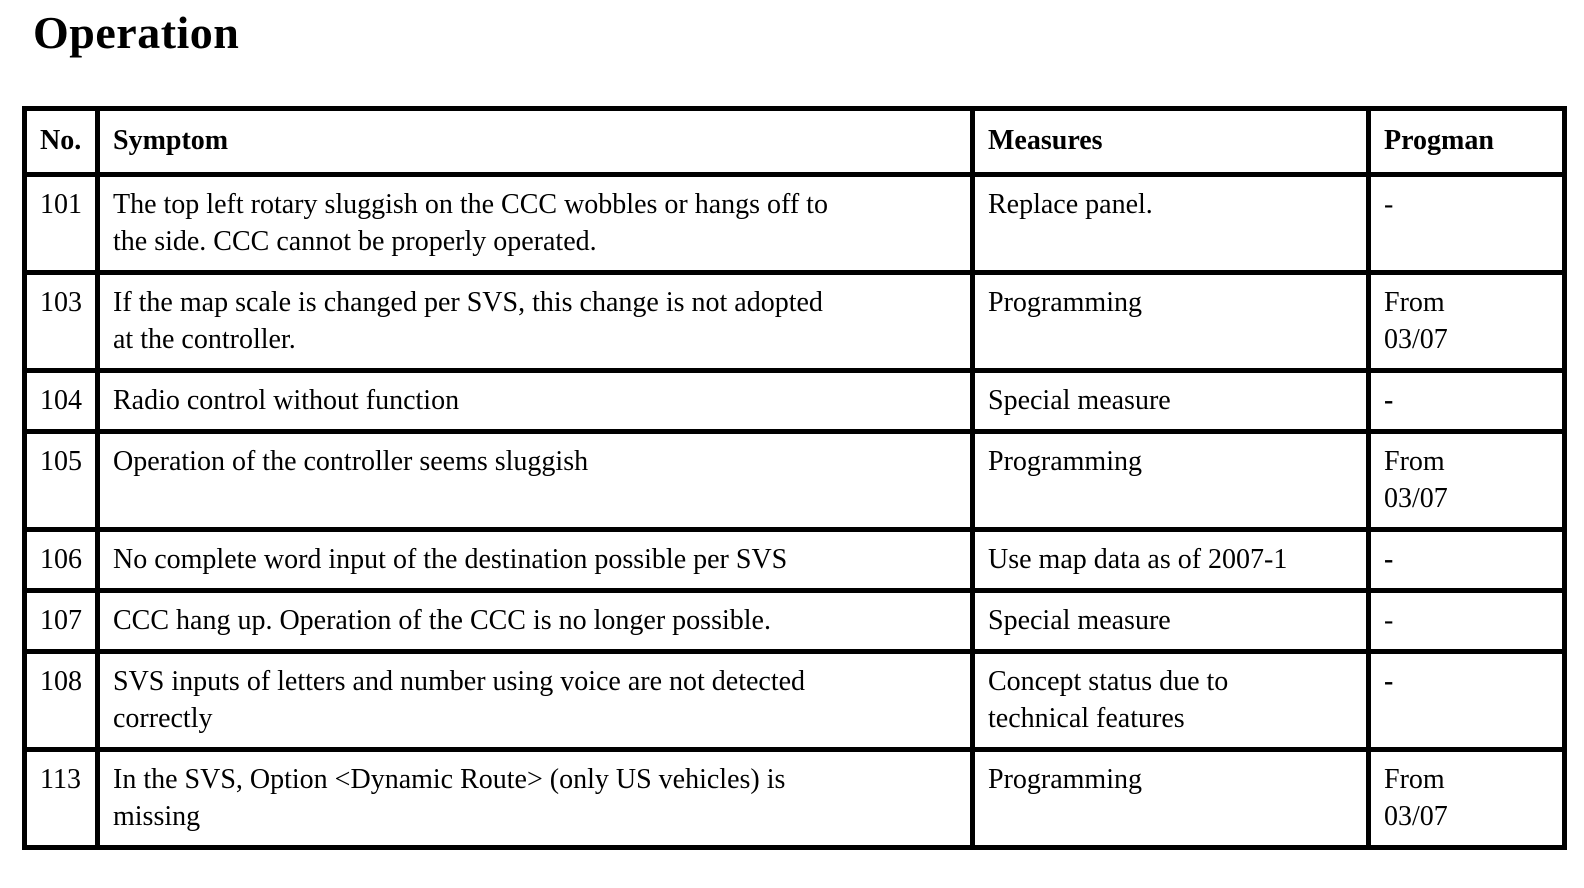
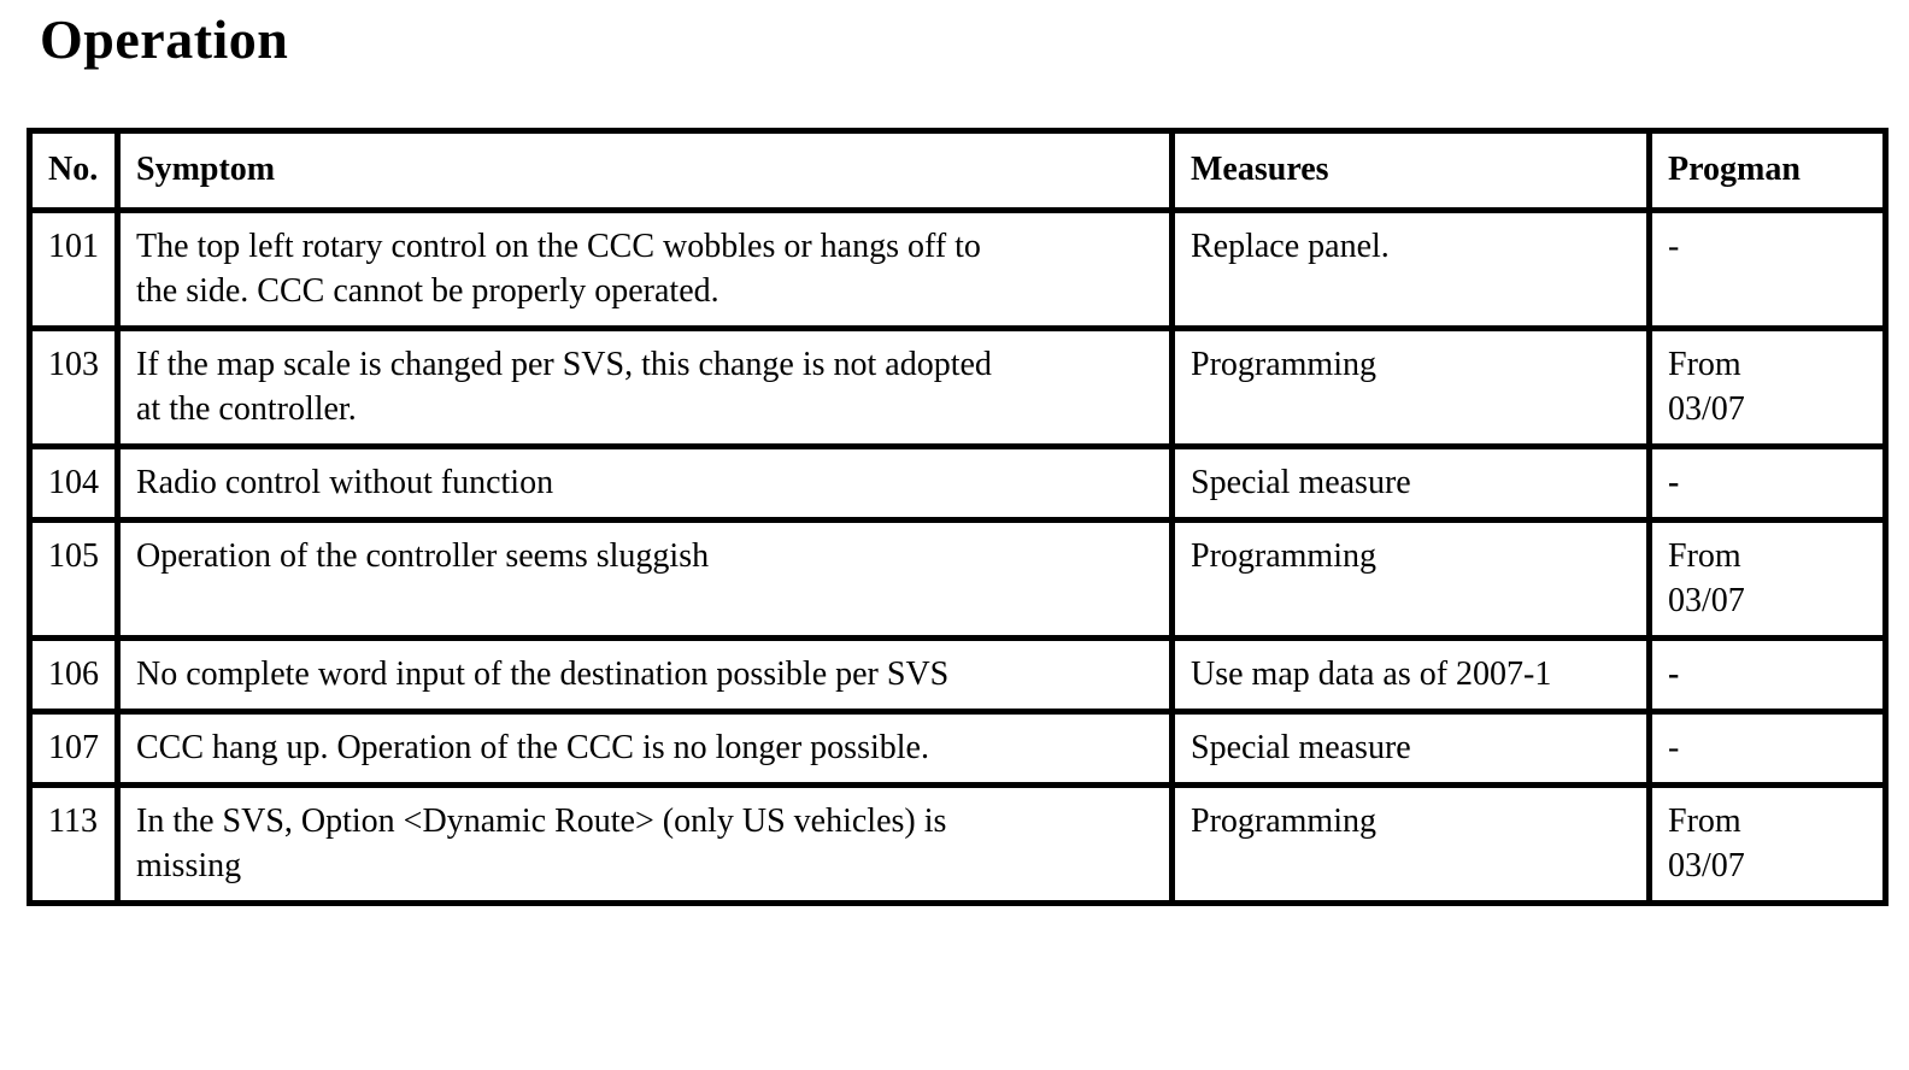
  Operation
  No.	Symptom	Measures	Progman
- 101	The top left rotary sluggish on the CCC wobbles or hangs off to the side. CCC cannot be properly operated.	Replace panel.	-
+ 101	The top left rotary control on the CCC wobbles or hangs off to the side. CCC cannot be properly operated.	Replace panel.	-
  103	If the map scale is changed per SVS, this change is not adopted at the controller.	Programming	From 03/07
  104	Radio control without function	Special measure	-
  105	Operation of the controller seems sluggish	Programming	From 03/07
  106	No complete word input of the destination possible per SVS	Use map data as of 2007-1	-
  107	CCC hang up. Operation of the CCC is no longer possible.	Special measure	-
- 108	SVS inputs of letters and number using voice are not detected correctly	Concept status due to technical features	-
  113	In the SVS, Option <Dynamic Route> (only US vehicles) is missing	Programming	From 03/07
